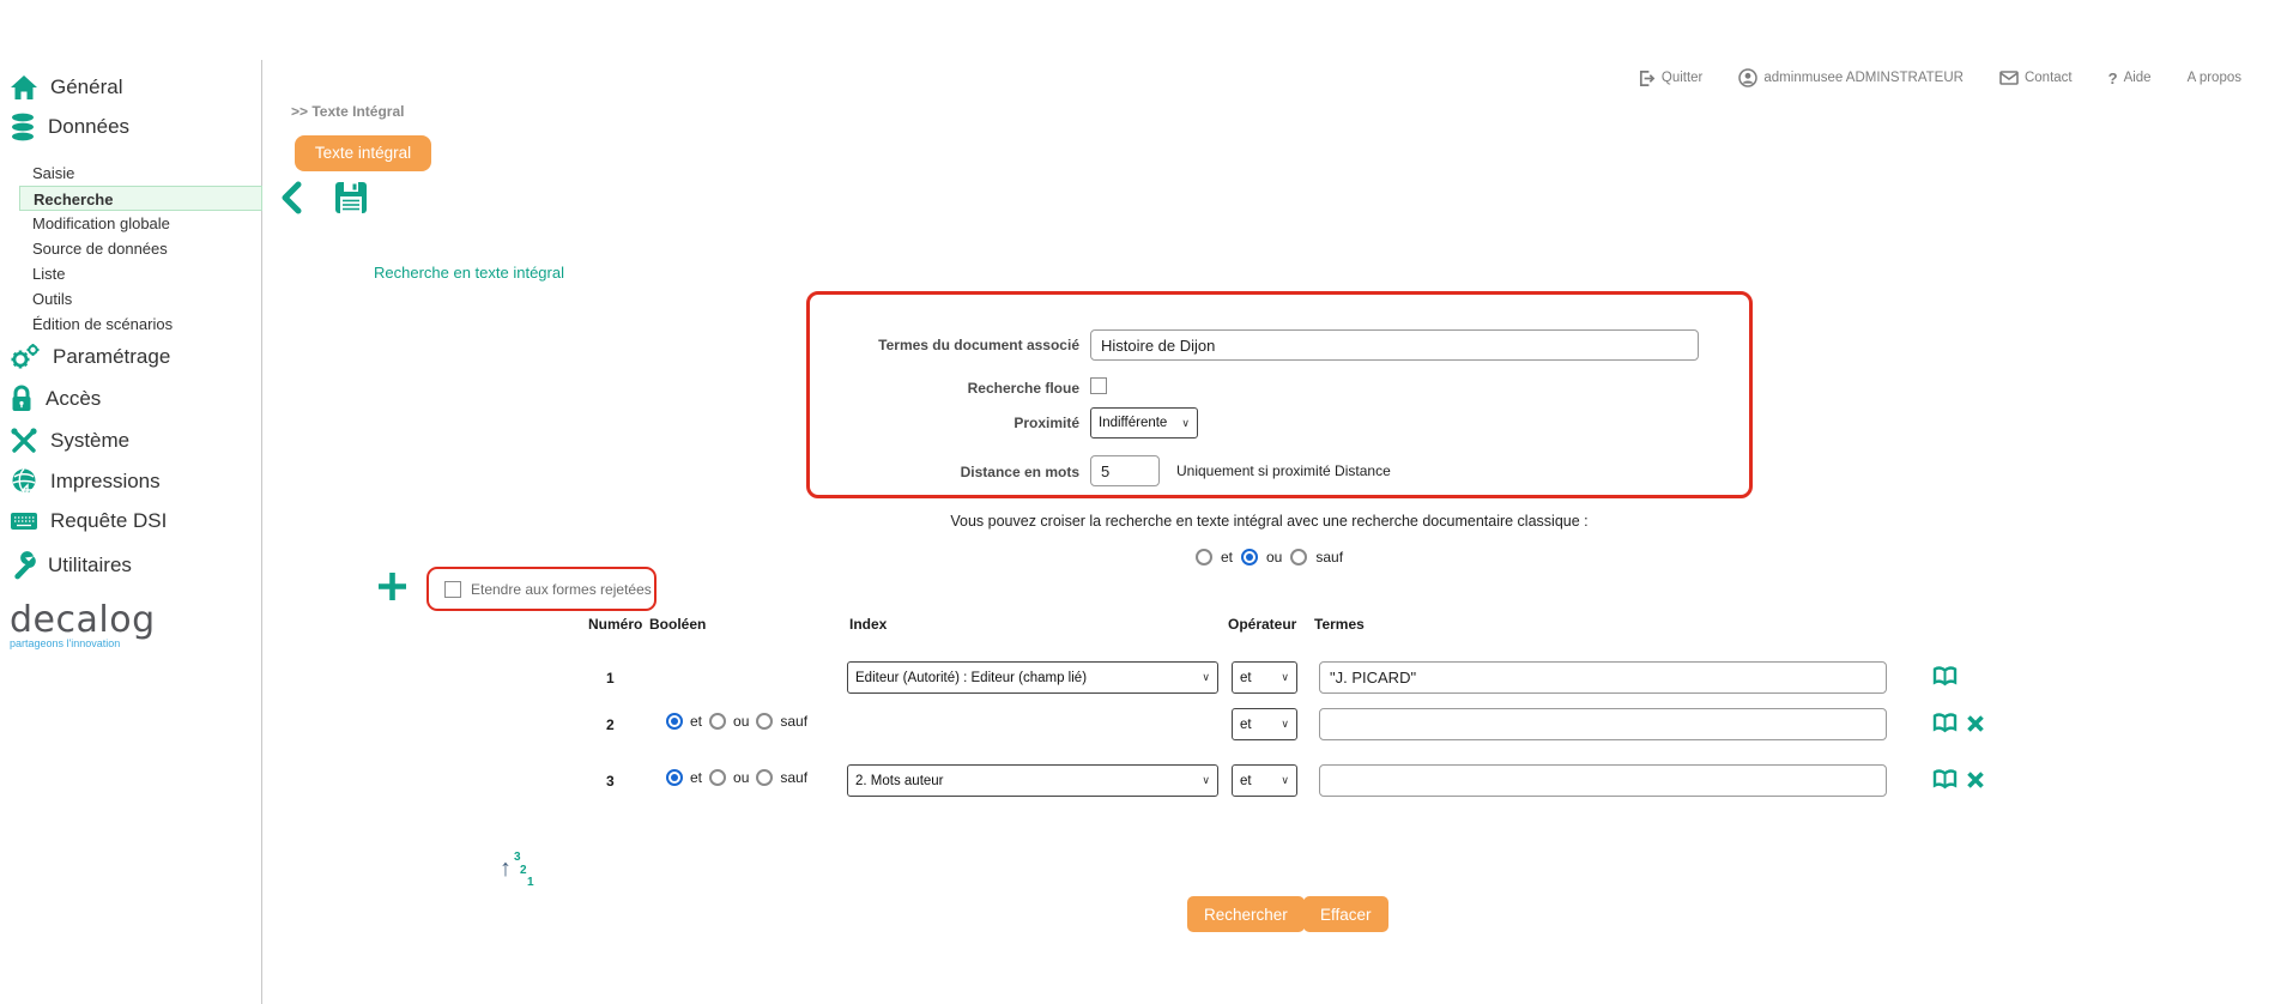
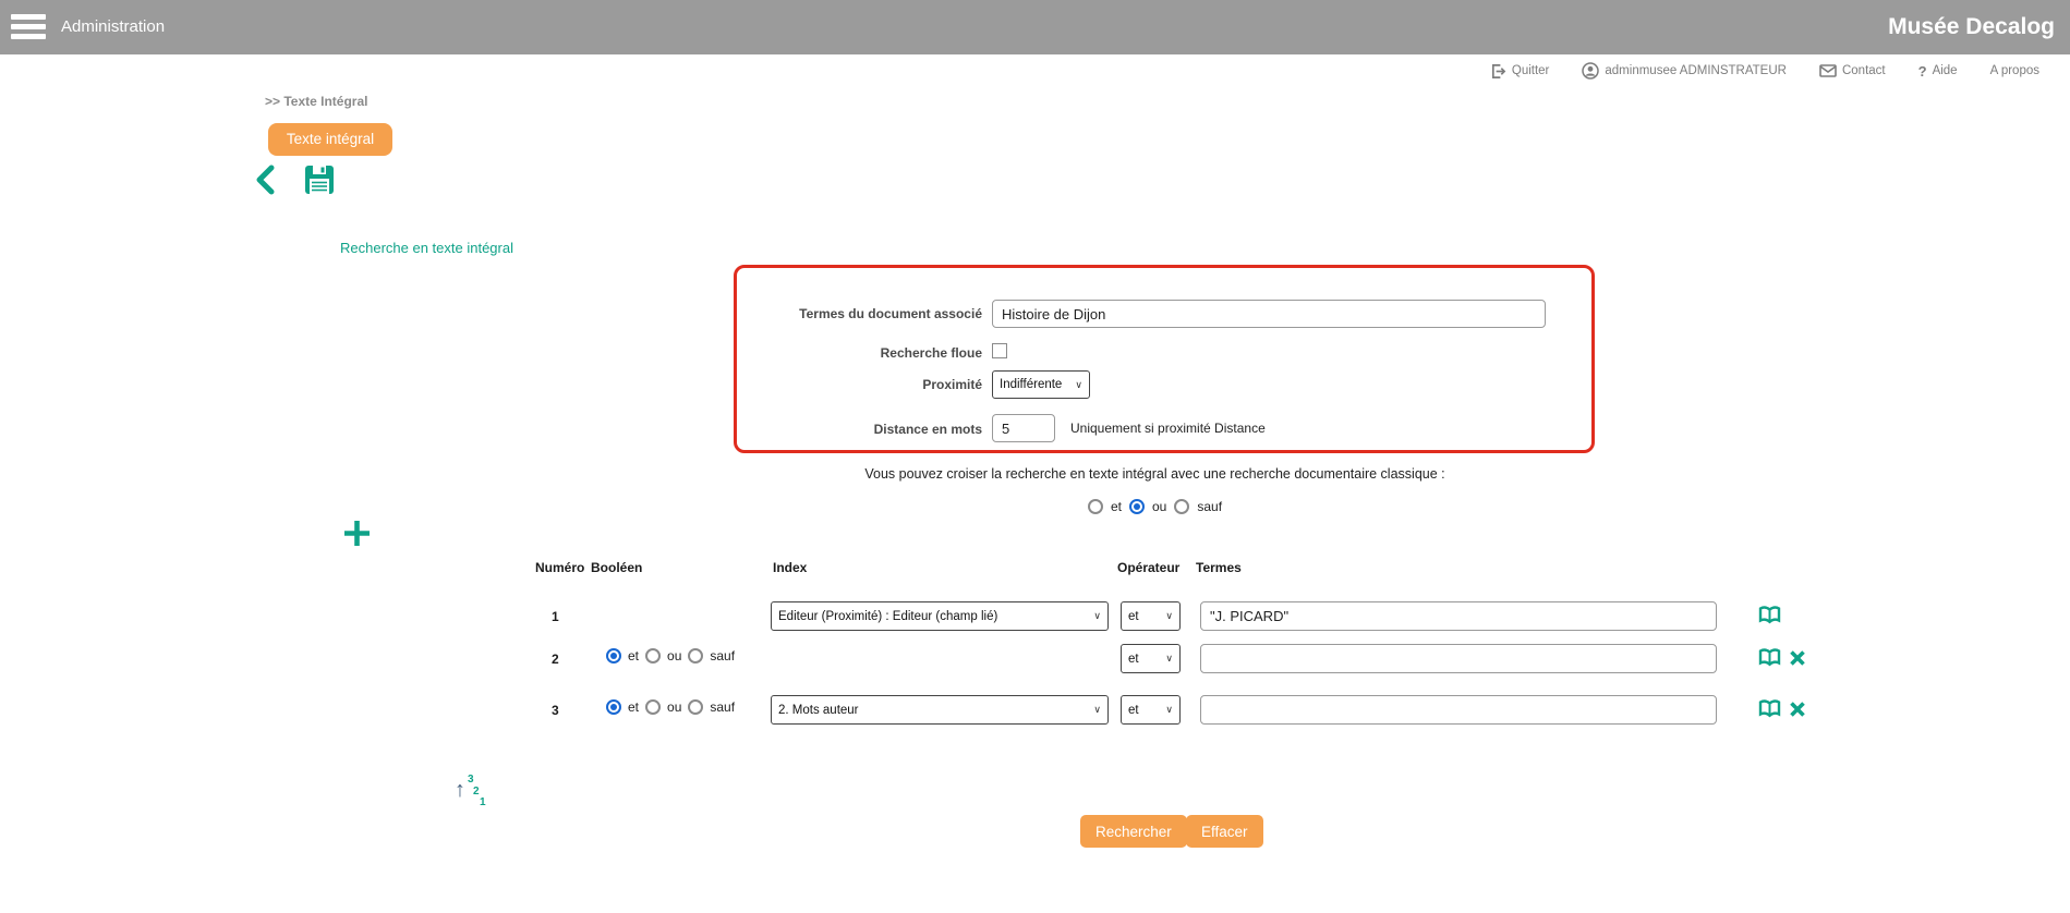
+ Administration
+ Musée Decalog
  Quitter
  adminmusee ADMINSTRATEUR
  Contact
  Aide
  A propos
- Général
- Données
- Saisie
- Recherche
- Modification globale
- Source de données
- Liste
- Outils
- Édition de scénarios
- Paramétrage
- Accès
- Système
- Impressions
- Requête DSI
- Utilitaires
- decalog
- partageons l'innovation
  >> Texte Intégral
  Texte intégral
  Recherche en texte intégral
  Termes du document associé
  Histoire de Dijon
  Recherche floue
  Proximité
  Indifférente
  Distance en mots
  5
  Uniquement si proximité Distance
  Vous pouvez croiser la recherche en texte intégral avec une recherche documentaire classique :
  et
  ou
  sauf
- Etendre aux formes rejetées
  Numéro
  Booléen
  Index
  Opérateur
  Termes
  1
- Editeur (Autorité) : Editeur (champ lié)
+ Editeur (Proximité) : Editeur (champ lié)
  et
  "J. PICARD"
  2
  et
  ou
  sauf
  et
  3
  et
  ou
  sauf
  2. Mots auteur
  et
  ↑
  3
  2
  1
  Rechercher
  Effacer
